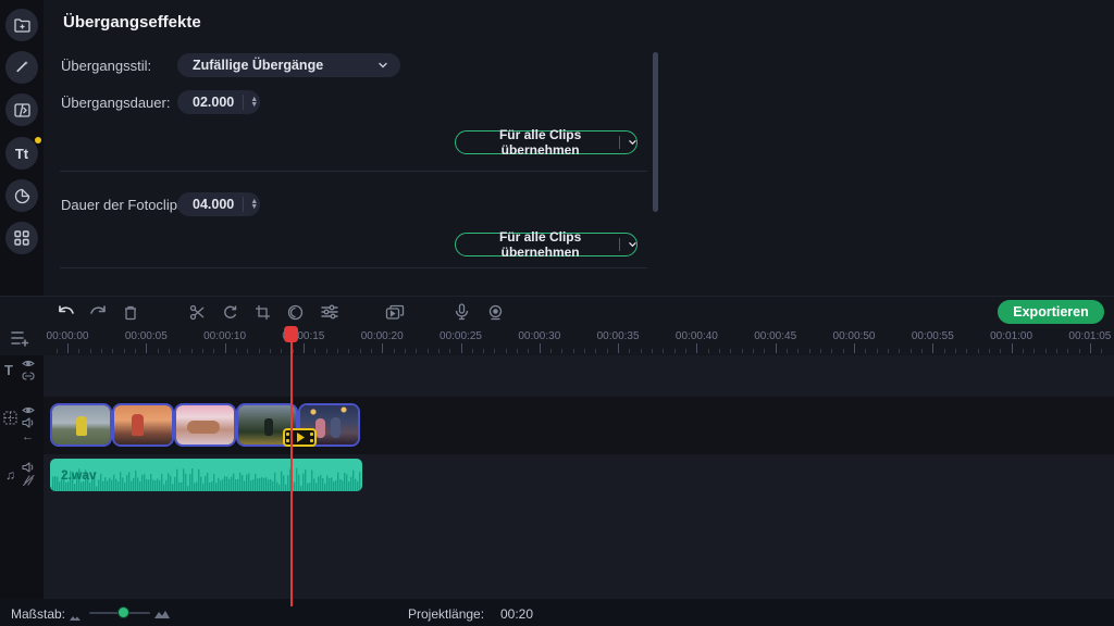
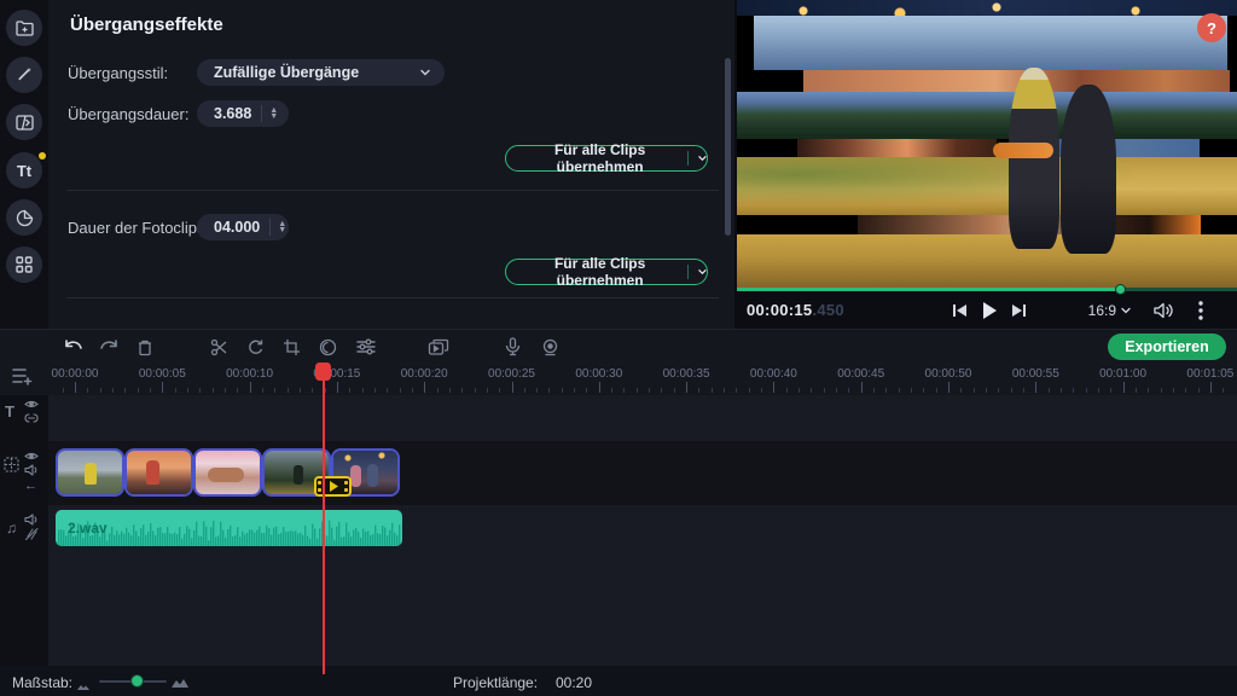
  Tt
  Übergangseffekte
  Übergangsstil:
  Zufällige Übergänge
  Übergangsdauer:
- 02.000
+ 3.688
  Für alle Clips übernehmen
  Dauer der Fotoclip
  04.000
  Für alle Clips übernehmen
+ ?
+ 00:00:15.450
+ 16:9
  Exportieren
  00:00:00
  00:00:05
  00:00:10
  00:00:20
  00:00:25
  00:00:30
  00:00:35
  00:00:40
  00:00:45
  00:00:50
  00:00:55
  00:01:00
  00:01:05
  T
  ←
  ♫
  2.wav
  Maßstab:
  Projektlänge:
  00:20
